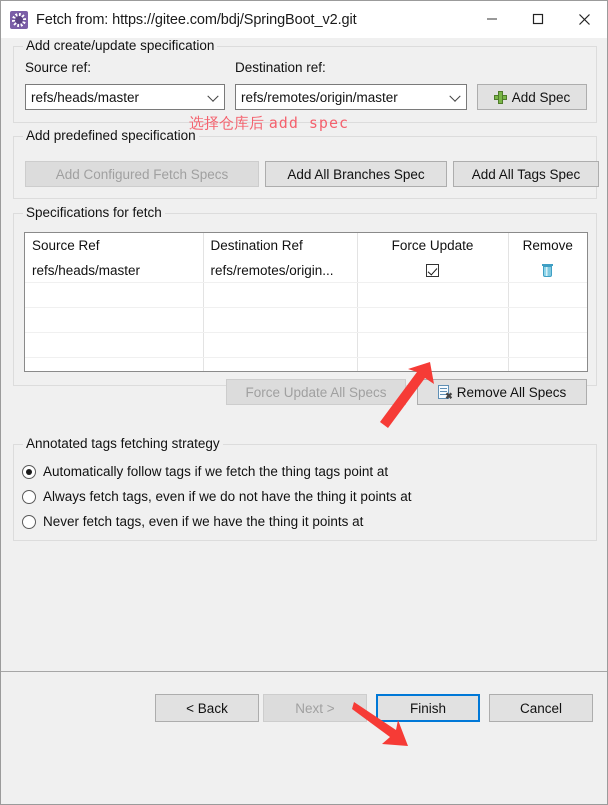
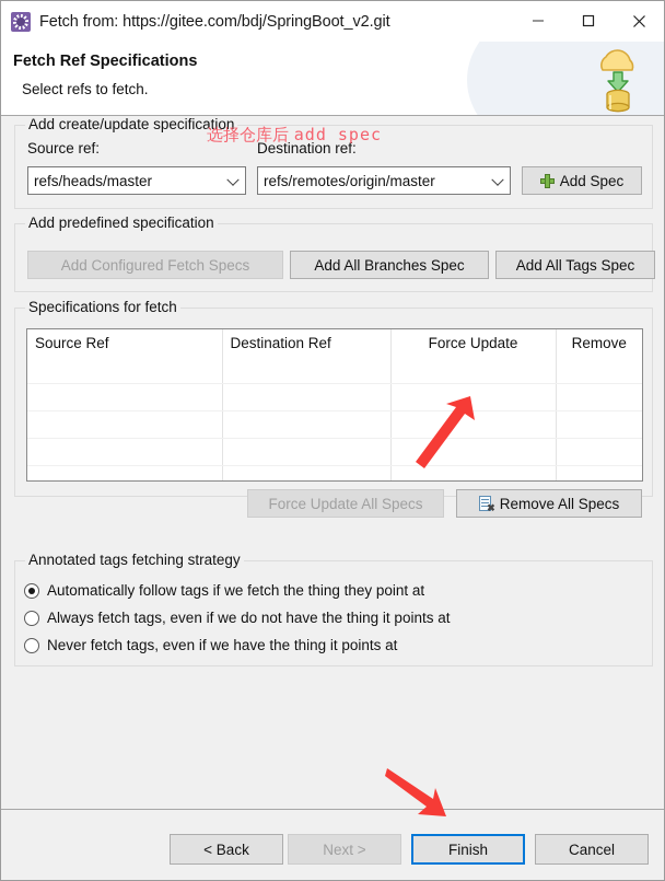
  Fetch from: https://gitee.com/bdj/SpringBoot_v2.git
+ Fetch Ref Specifications
+ Select refs to fetch.
  选择仓库后 add spec
  Add create/update specification
  Source ref:
  Destination ref:
  refs/heads/master
  refs/remotes/origin/master
  Add Spec
  Add predefined specification
  Add Configured Fetch Specs
  Add All Branches Spec
  Add All Tags Spec
  Specifications for fetch
  Source Ref	Destination Ref	Force Update	Remove
- refs/heads/master	refs/remotes/origin...
  Force Update All Specs
  ✖
  Remove All Specs
  Annotated tags fetching strategy
- Automatically follow tags if we fetch the thing tags point at
+ Automatically follow tags if we fetch the thing they point at
  Always fetch tags, even if we do not have the thing it points at
  Never fetch tags, even if we have the thing it points at
  < Back
  Next >
  Finish
  Cancel
